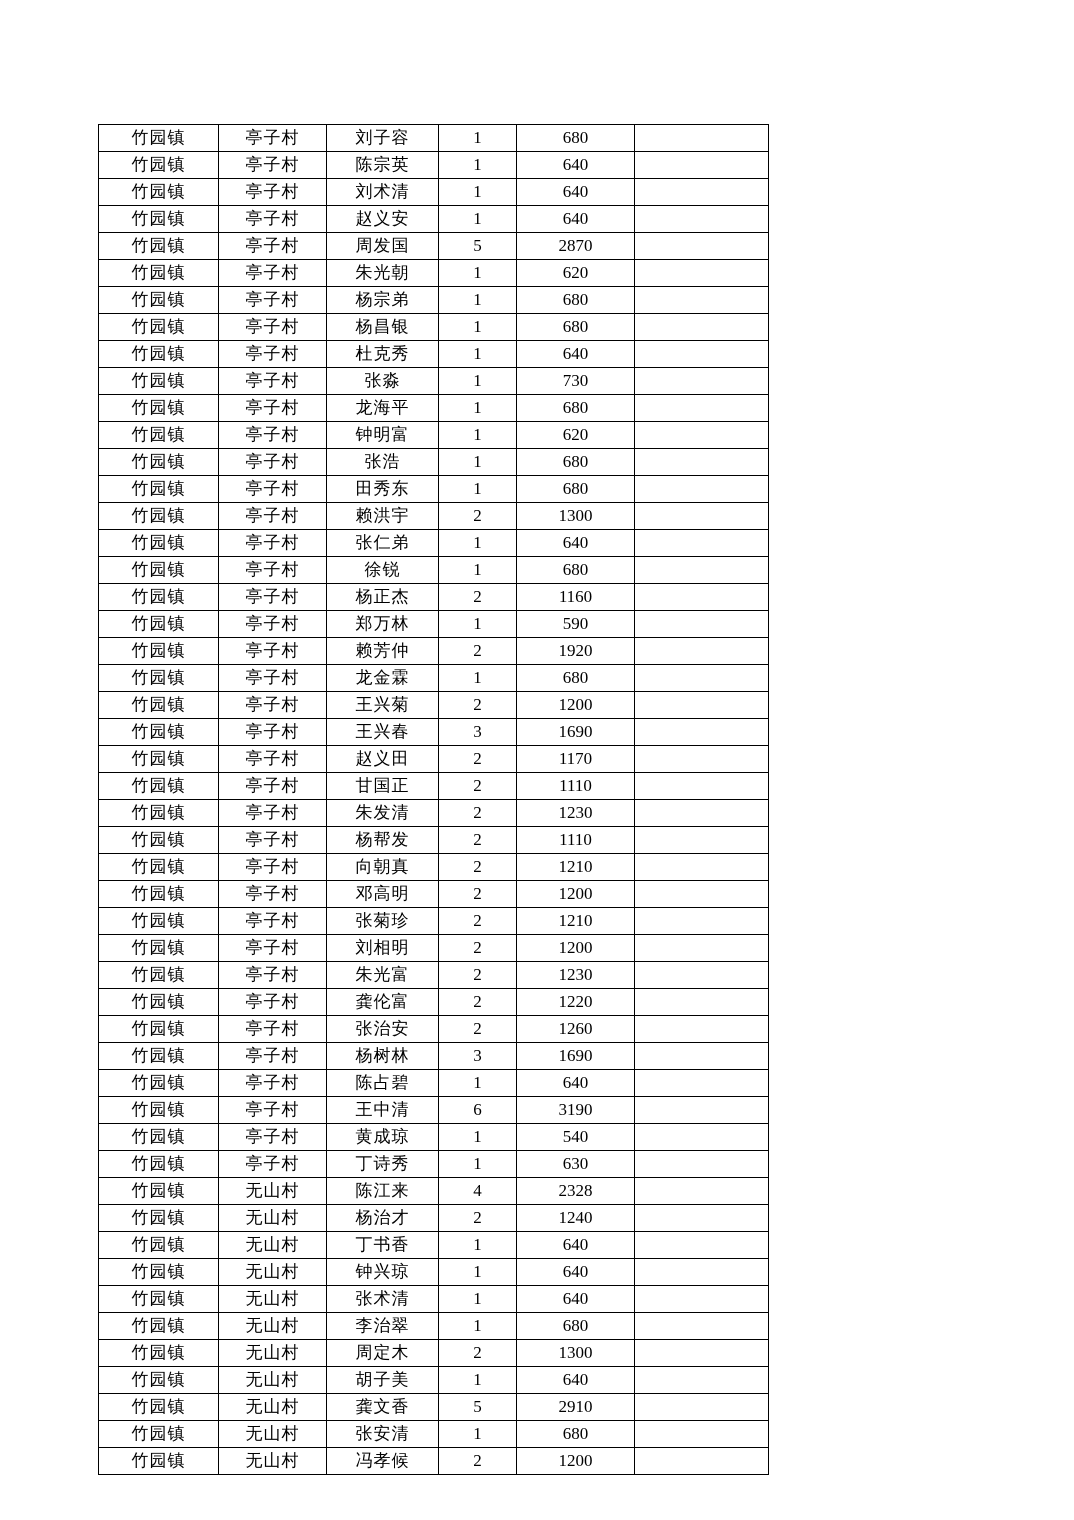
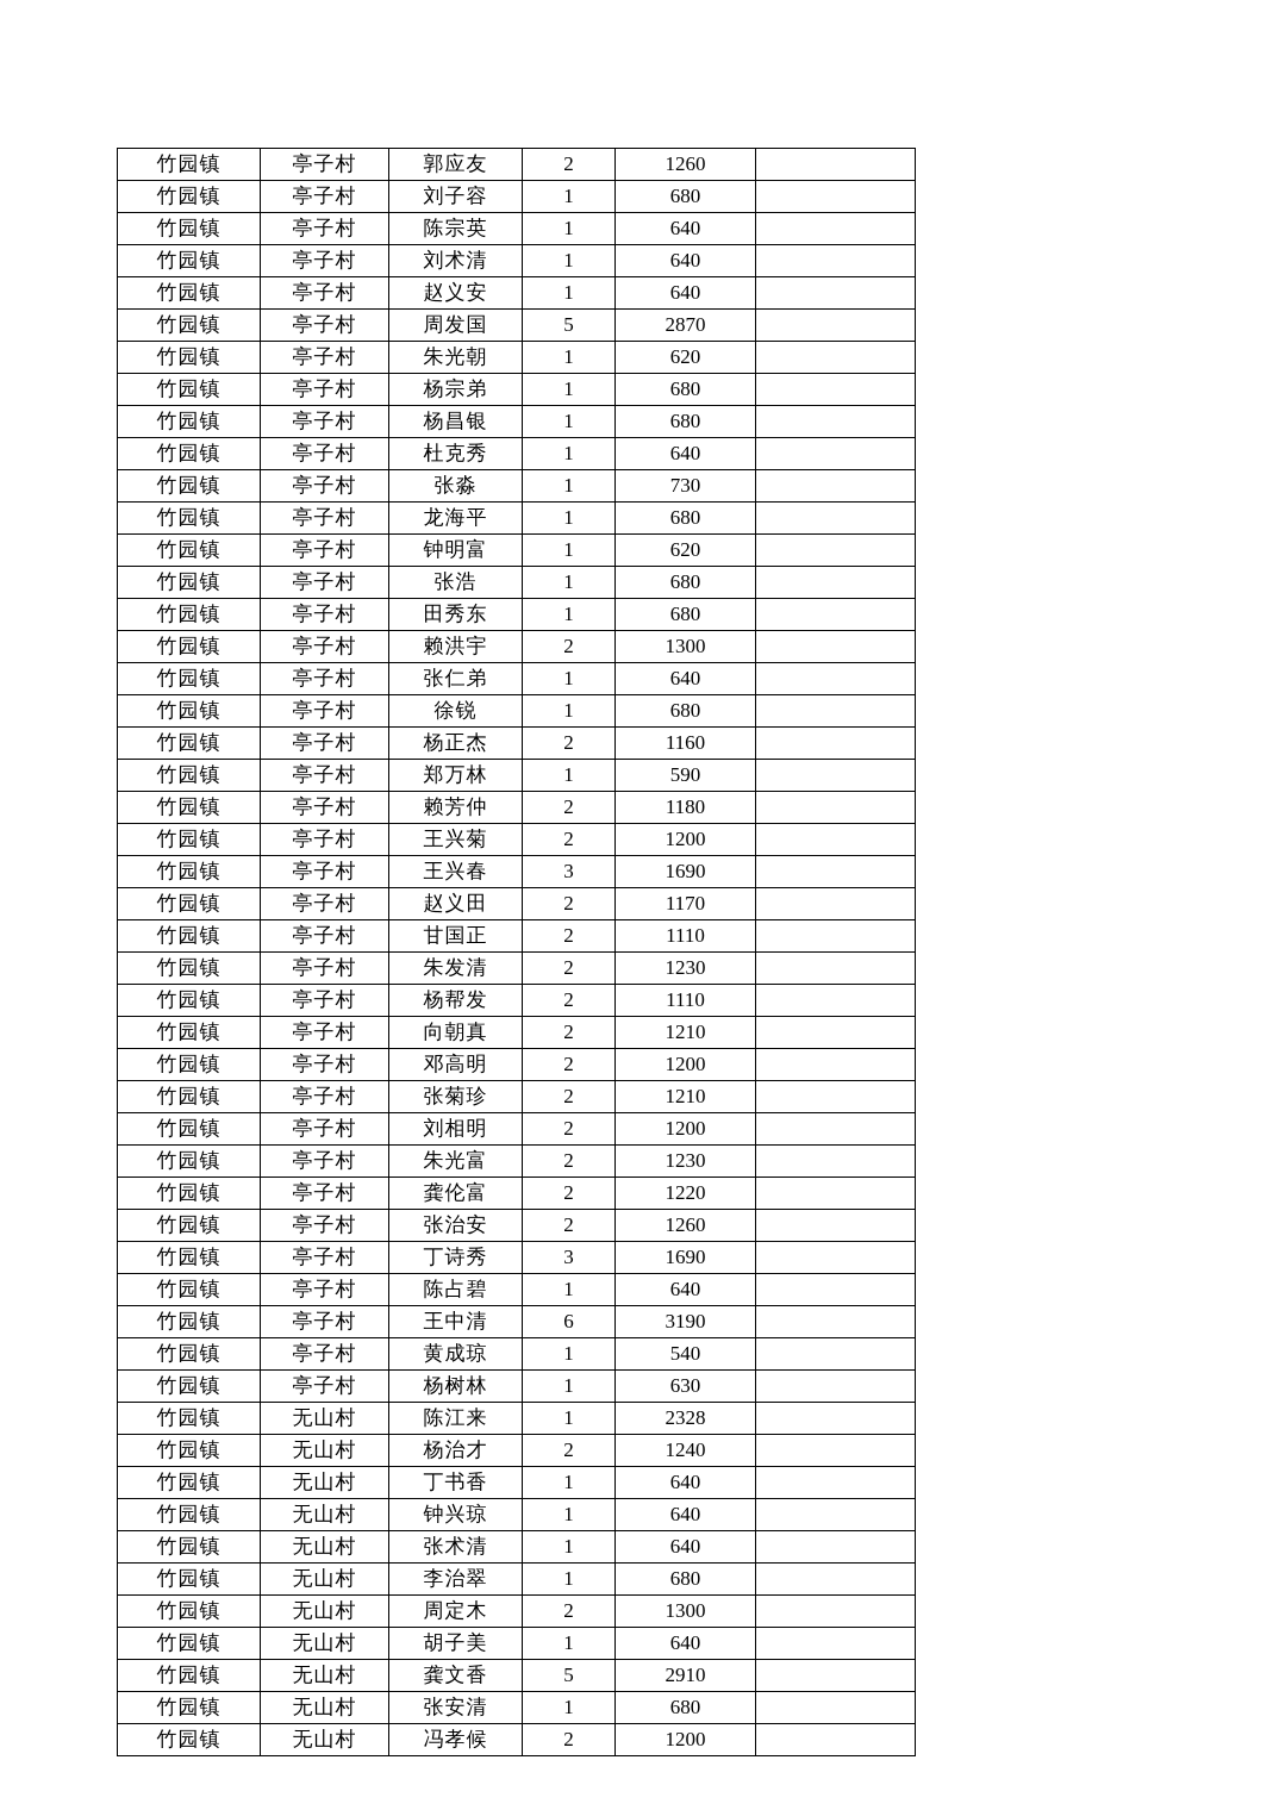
+ 竹园镇	亭子村	郭应友	2	1260
  竹园镇	亭子村	刘子容	1	680
  竹园镇	亭子村	陈宗英	1	640
  竹园镇	亭子村	刘术清	1	640
  竹园镇	亭子村	赵义安	1	640
  竹园镇	亭子村	周发国	5	2870
  竹园镇	亭子村	朱光朝	1	620
  竹园镇	亭子村	杨宗弟	1	680
  竹园镇	亭子村	杨昌银	1	680
  竹园镇	亭子村	杜克秀	1	640
  竹园镇	亭子村	张淼	1	730
  竹园镇	亭子村	龙海平	1	680
  竹园镇	亭子村	钟明富	1	620
  竹园镇	亭子村	张浩	1	680
  竹园镇	亭子村	田秀东	1	680
  竹园镇	亭子村	赖洪宇	2	1300
  竹园镇	亭子村	张仁弟	1	640
  竹园镇	亭子村	徐锐	1	680
  竹园镇	亭子村	杨正杰	2	1160
  竹园镇	亭子村	郑万林	1	590
- 竹园镇	亭子村	赖芳仲	2	1920
+ 竹园镇	亭子村	赖芳仲	2	1180
- 竹园镇	亭子村	龙金霖	1	680
  竹园镇	亭子村	王兴菊	2	1200
  竹园镇	亭子村	王兴春	3	1690
  竹园镇	亭子村	赵义田	2	1170
  竹园镇	亭子村	甘国正	2	1110
  竹园镇	亭子村	朱发清	2	1230
  竹园镇	亭子村	杨帮发	2	1110
  竹园镇	亭子村	向朝真	2	1210
  竹园镇	亭子村	邓高明	2	1200
  竹园镇	亭子村	张菊珍	2	1210
  竹园镇	亭子村	刘相明	2	1200
  竹园镇	亭子村	朱光富	2	1230
  竹园镇	亭子村	龚伦富	2	1220
  竹园镇	亭子村	张治安	2	1260
- 竹园镇	亭子村	杨树林	3	1690
+ 竹园镇	亭子村	丁诗秀	3	1690
  竹园镇	亭子村	陈占碧	1	640
  竹园镇	亭子村	王中清	6	3190
  竹园镇	亭子村	黄成琼	1	540
- 竹园镇	亭子村	丁诗秀	1	630
+ 竹园镇	亭子村	杨树林	1	630
- 竹园镇	无山村	陈江来	4	2328
+ 竹园镇	无山村	陈江来	1	2328
  竹园镇	无山村	杨治才	2	1240
  竹园镇	无山村	丁书香	1	640
  竹园镇	无山村	钟兴琼	1	640
  竹园镇	无山村	张术清	1	640
  竹园镇	无山村	李治翠	1	680
  竹园镇	无山村	周定木	2	1300
  竹园镇	无山村	胡子美	1	640
  竹园镇	无山村	龚文香	5	2910
  竹园镇	无山村	张安清	1	680
  竹园镇	无山村	冯孝候	2	1200
